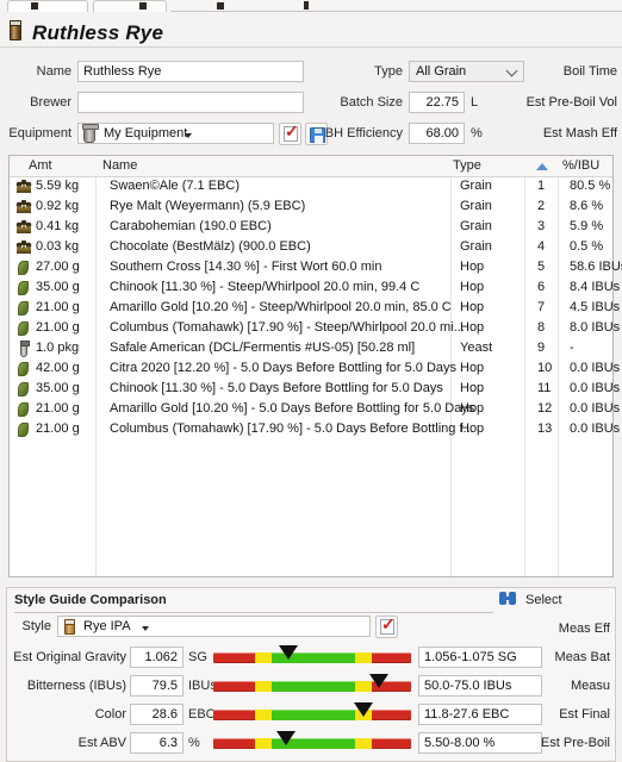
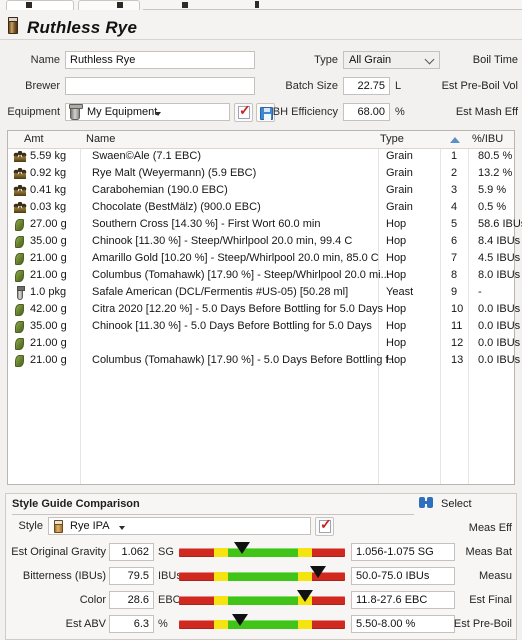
  Ruthless Rye
  Name
  Ruthless Rye
  Brewer
  Equipment
  My Equipment
  ✓
  Type
  All Grain
  Batch Size
  22.75
  L
  BH Efficiency
  68.00
  %
  Boil Time
  Est Pre-Boil Vol
  Est Mash Eff
  Amt
  Name
  Type
  %/IBU
  5.59 kg
  Swaen©Ale (7.1 EBC)
  Grain
  1
  80.5 %
  0.92 kg
  Rye Malt (Weyermann) (5.9 EBC)
  Grain
  2
- 8.6 %
+ 13.2 %
  0.41 kg
  Carabohemian (190.0 EBC)
  Grain
  3
  5.9 %
  0.03 kg
  Chocolate (BestMälz) (900.0 EBC)
  Grain
  4
  0.5 %
  27.00 g
  Southern Cross [14.30 %] - First Wort 60.0 min
  Hop
  5
  58.6 IBU
  35.00 g
  Chinook [11.30 %] - Steep/Whirlpool 20.0 min, 99.4 C
  Hop
  6
  8.4 IBUs
  21.00 g
  Amarillo Gold [10.20 %] - Steep/Whirlpool 20.0 min, 85.0 C
  Hop
  7
  4.5 IBUs
  21.00 g
  Columbus (Tomahawk) [17.90 %] - Steep/Whirlpool 20.0 mi...
  Hop
  8
  8.0 IBUs
  1.0 pkg
  Safale American (DCL/Fermentis #US-05) [50.28 ml]
  Yeast
  9
  -
  42.00 g
  Citra 2020 [12.20 %] - 5.0 Days Before Bottling for 5.0 Days
  Hop
  10
  0.0 IBUs
  35.00 g
  Chinook [11.30 %] - 5.0 Days Before Bottling for 5.0 Days
  Hop
  11
  0.0 IBUs
  21.00 g
- Amarillo Gold [10.20 %] - 5.0 Days Before Bottling for 5.0 Days
  Hop
  12
  0.0 IBUs
  21.00 g
  Columbus (Tomahawk) [17.90 %] - 5.0 Days Before Bottling f...
  Hop
  13
  0.0 IBUs
  Style Guide Comparison
  Style
  Rye IPA
  ✓
  Est Original Gravity
  1.062
  SG
  1.056-1.075 SG
  Bitterness (IBUs)
  79.5
  IBU
  50.0-75.0 IBUs
  Color
  28.6
  EBC
  11.8-27.6 EBC
  Est ABV
  6.3
  %
  5.50-8.00 %
  Select
  Meas Eff
  Meas Bat
  Measu
  Est Final
  Est Pre-Boil
